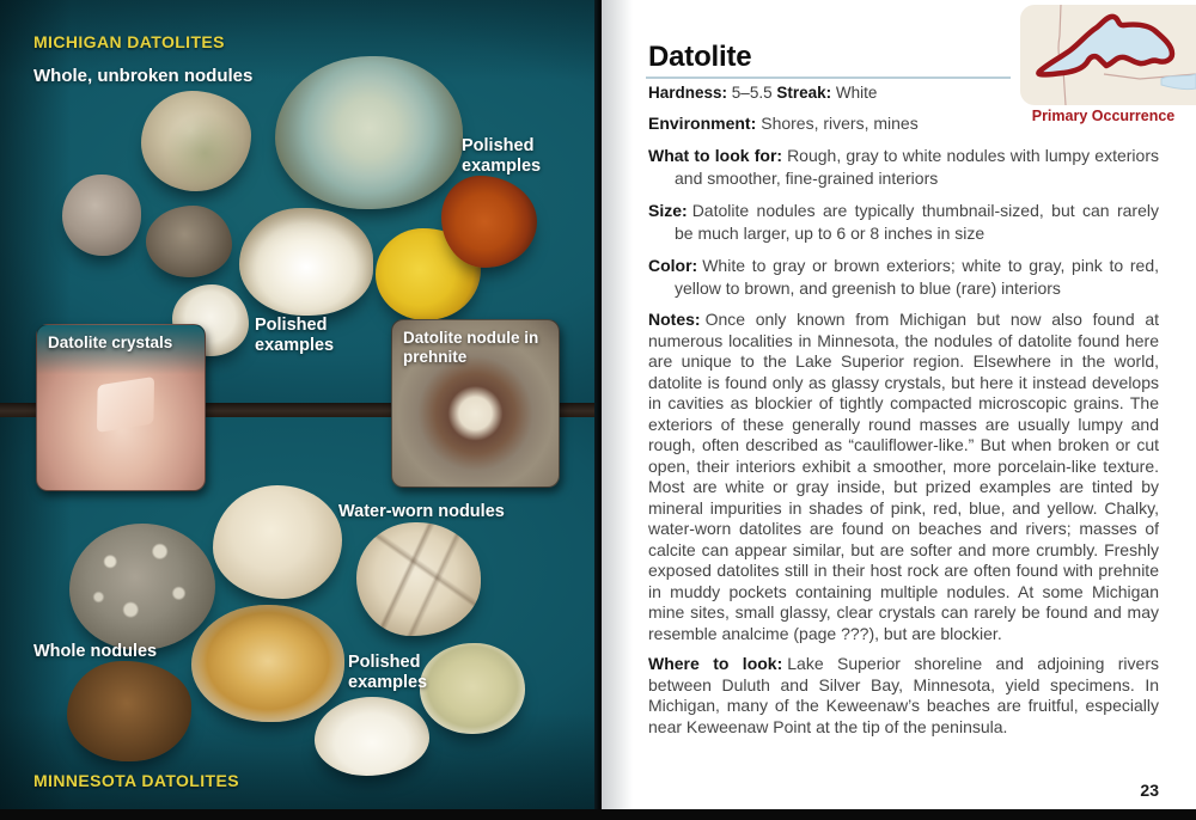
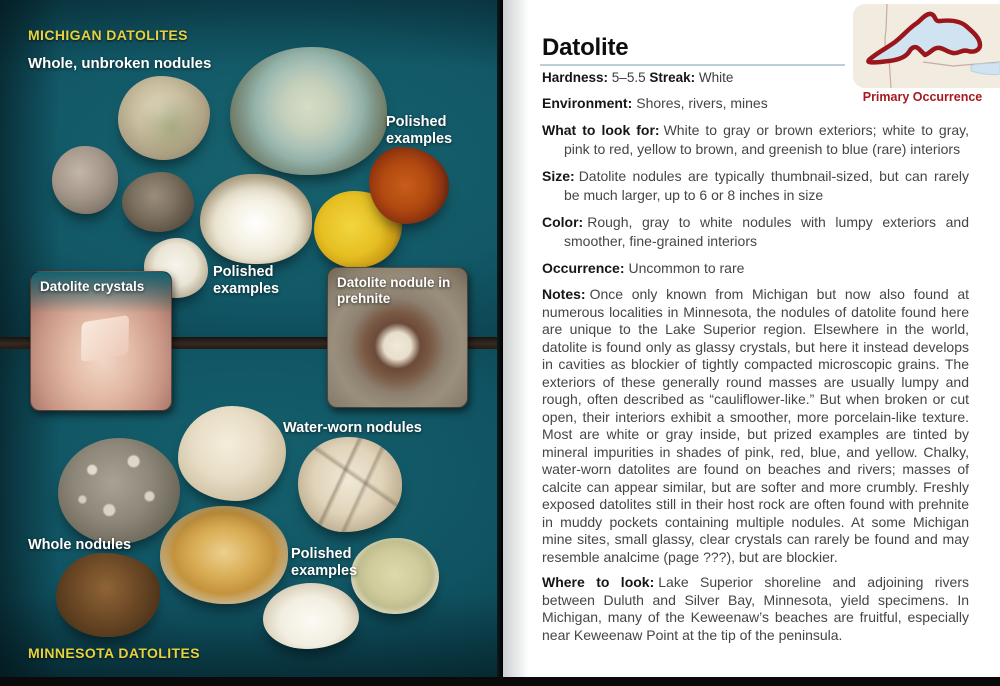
  Datolite crystals
  Datolite nodule in prehnite
  MICHIGAN DATOLITES
  Whole, unbroken nodules
  Polished examples
  Polished examples
  Water-worn nodules
  Whole nodules
  Polished examples
  MINNESOTA DATOLITES
  Datolite
  Hardness: 5–5.5 Streak: White
  Environment: Shores, rivers, mines
- What to look for: Rough, gray to white nodules with lumpy exteriors and smoother, fine-grained interiors
+ What to look for: White to gray or brown exteriors; white to gray, pink to red, yellow to brown, and greenish to blue (rare) interiors
  Size: Datolite nodules are typically thumbnail-sized, but can rarely be much larger, up to 6 or 8 inches in size
- Color: White to gray or brown exteriors; white to gray, pink to red, yellow to brown, and greenish to blue (rare) interiors
+ Color: Rough, gray to white nodules with lumpy exteriors and smoother, fine-grained interiors
+ Occurrence: Uncommon to rare
  Notes: Once only known from Michigan but now also found at numerous localities in Minnesota, the nodules of datolite found here are unique to the Lake Superior region. Elsewhere in the world, datolite is found only as glassy crystals, but here it instead develops in cavities as blockier of tightly compacted microscopic grains. The exteriors of these generally round masses are usually lumpy and rough, often described as “cauliflower-like.” But when broken or cut open, their interiors exhibit a smoother, more porcelain-like texture. Most are white or gray inside, but prized examples are tinted by mineral impurities in shades of pink, red, blue, and yellow. Chalky, water-worn datolites are found on beaches and rivers; masses of calcite can appear similar, but are softer and more crumbly. Freshly exposed datolites still in their host rock are often found with prehnite in muddy pockets containing multiple nodules. At some Michigan mine sites, small glassy, clear crystals can rarely be found and may resemble analcime (page ???), but are blockier.
  Where to look: Lake Superior shoreline and adjoining rivers between Duluth and Silver Bay, Minnesota, yield specimens. In Michigan, many of the Keweenaw’s beaches are fruitful, especially near Keweenaw Point at the tip of the peninsula.
  Primary Occurrence
- 23
